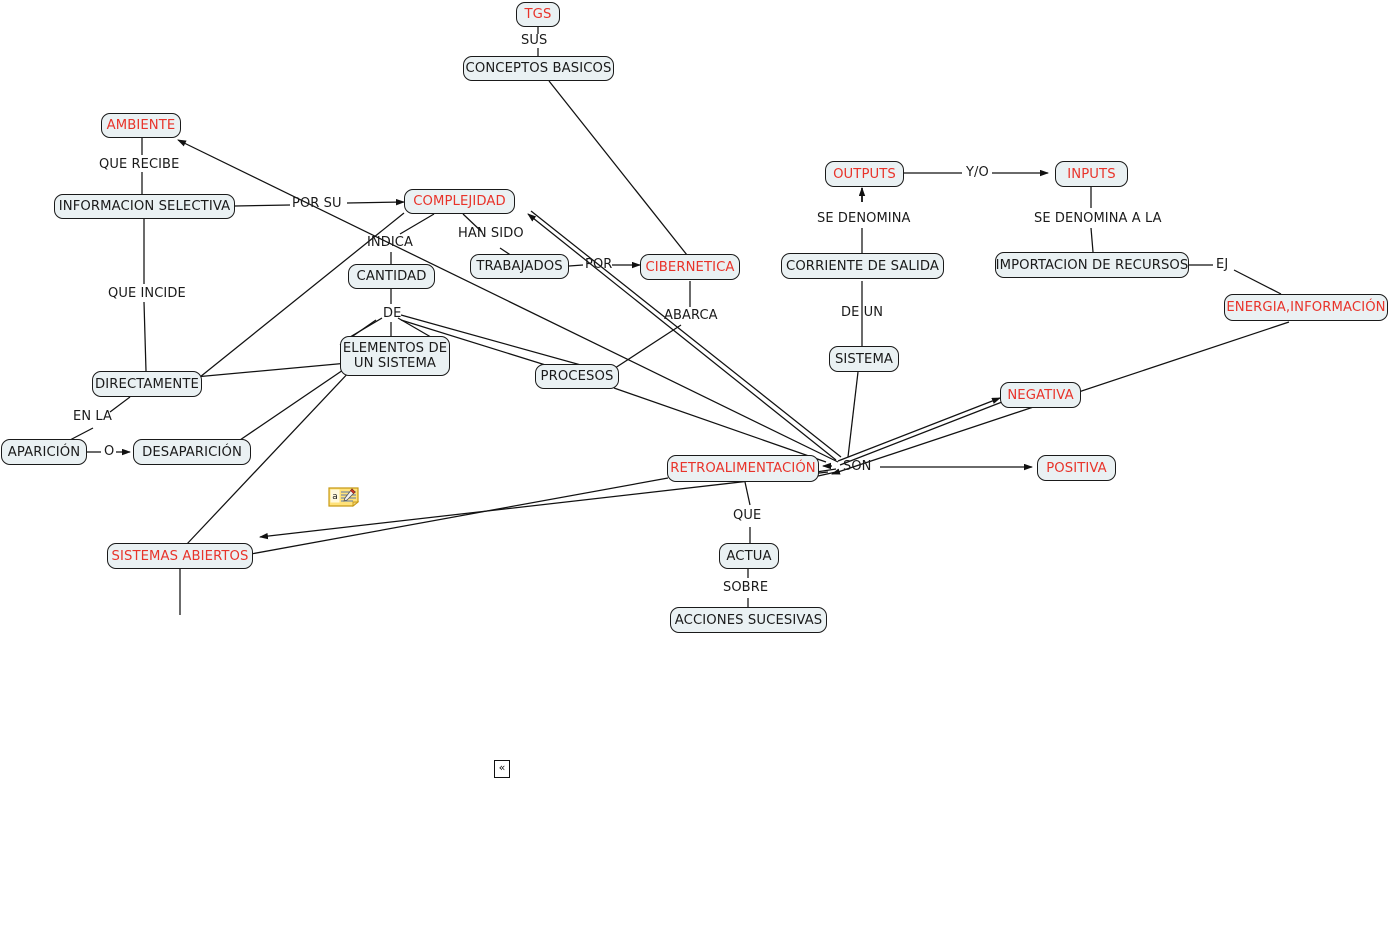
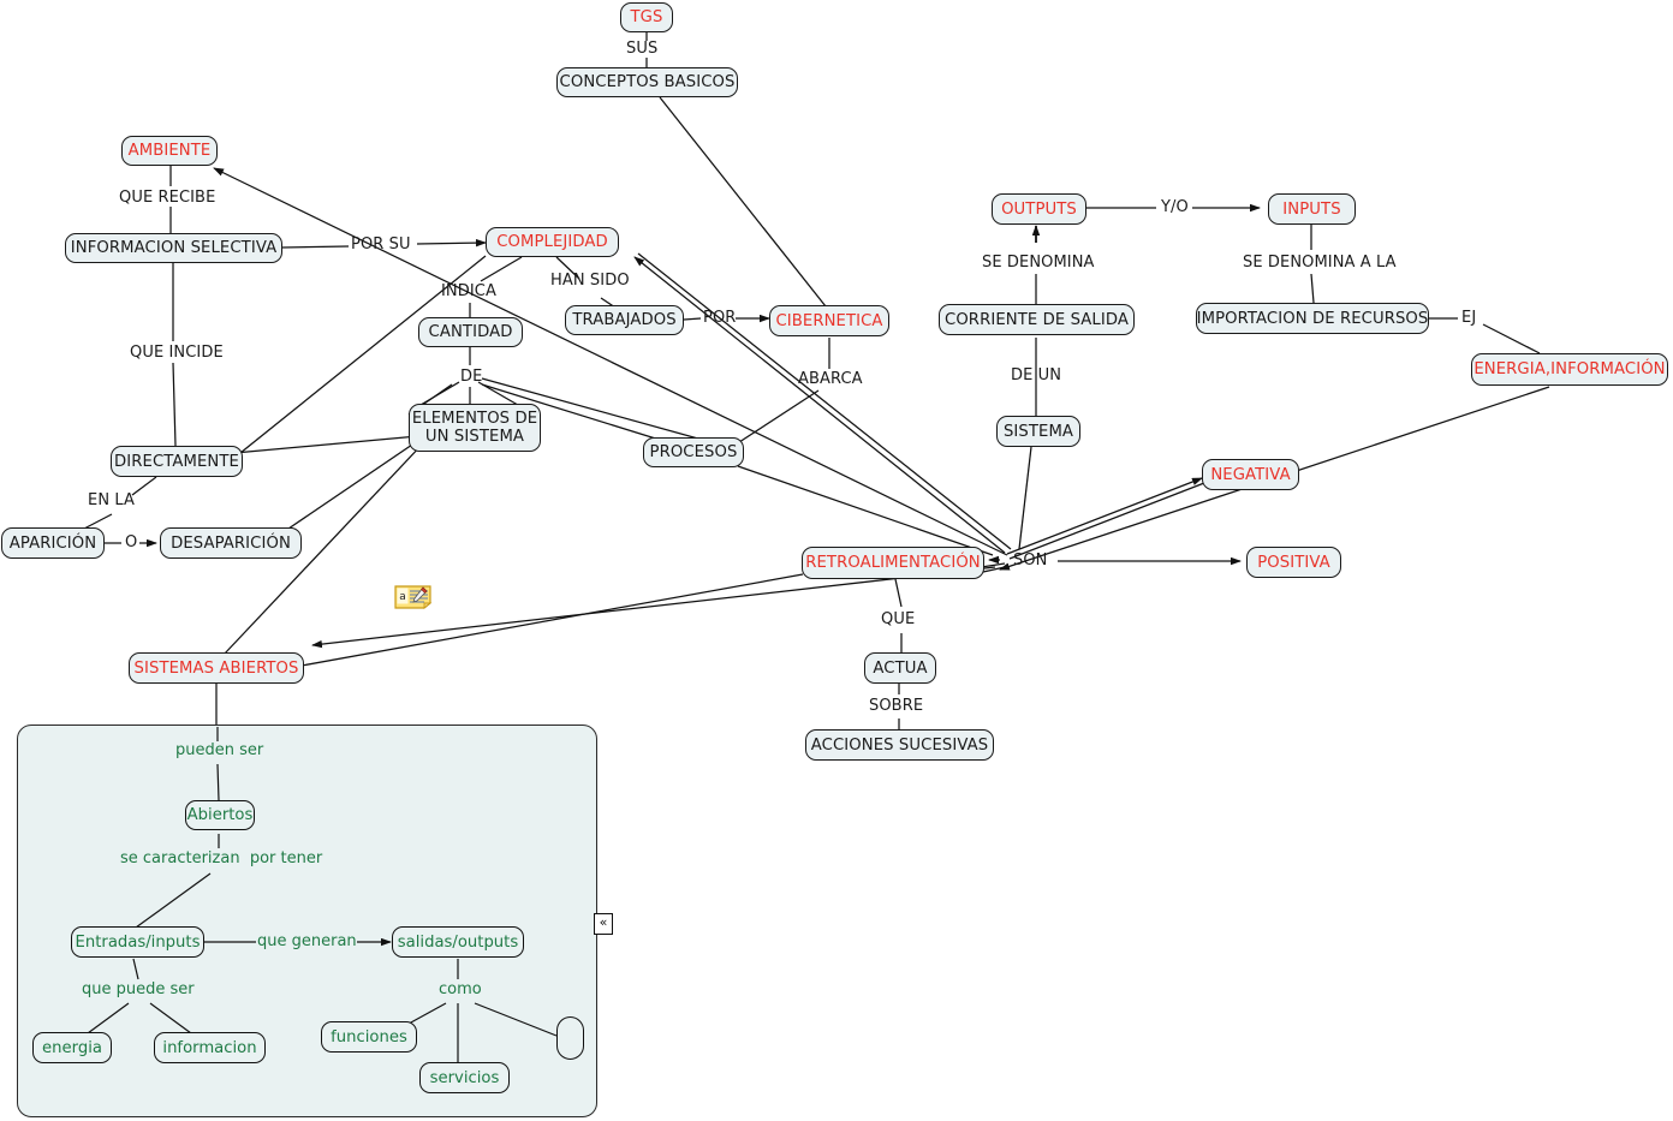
  TGS
  CONCEPTOS BASICOS
  AMBIENTE
  INFORMACION SELECTIVA
  COMPLEJIDAD
  CANTIDAD
  TRABAJADOS
  CIBERNETICA
  ELEMENTOS DE
  UN SISTEMA
  PROCESOS
  DIRECTAMENTE
  APARICIÓN
  DESAPARICIÓN
  SISTEMAS ABIERTOS
  OUTPUTS
  INPUTS
  CORRIENTE DE SALIDA
  IMPORTACION DE RECURSOS
  ENERGIA,INFORMACIÓN
  SISTEMA
  NEGATIVA
  POSITIVA
  RETROALIMENTACIÓN
  ACTUA
  ACCIONES SUCESIVAS
  SUS
  QUE RECIBE
  QUE INCIDE
  POR SU
  INDICA
  HAN SIDO
  POR
  ABARCA
  DE
  EN LA
  O
  Y/O
  SE DENOMINA
  SE DENOMINA A LA
  DE UN
  EJ
  SON
  QUE
  SOBRE
  a
+ Abiertos
+ Entradas/inputs
+ salidas/outputs
+ energia
+ informacion
+ funciones
+ servicios
+ pueden ser
+ se caracterizan por tener
+ que generan
+ que puede ser
+ como
  «
